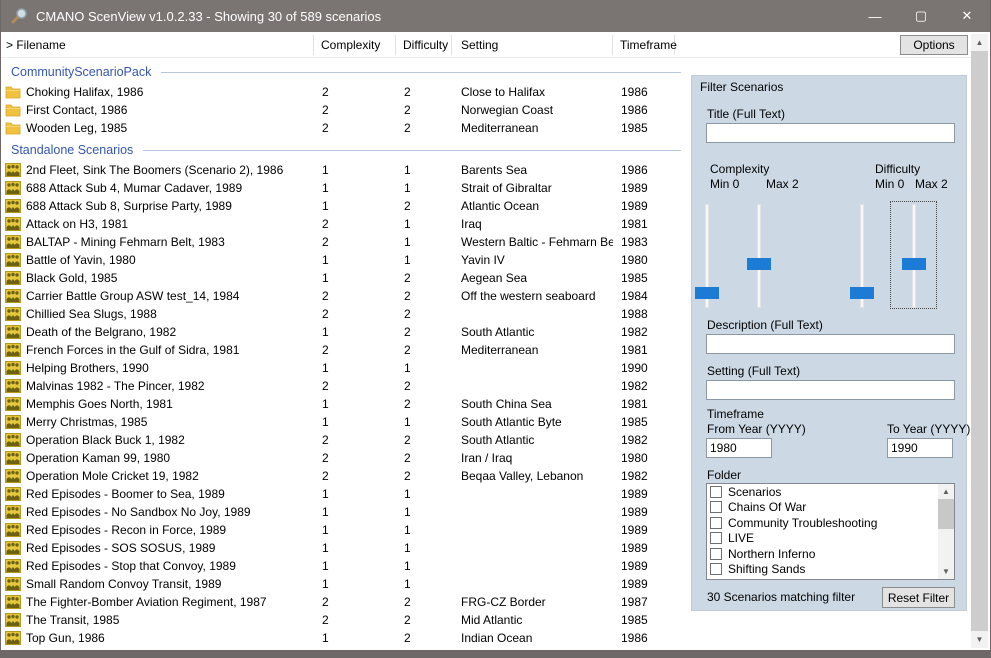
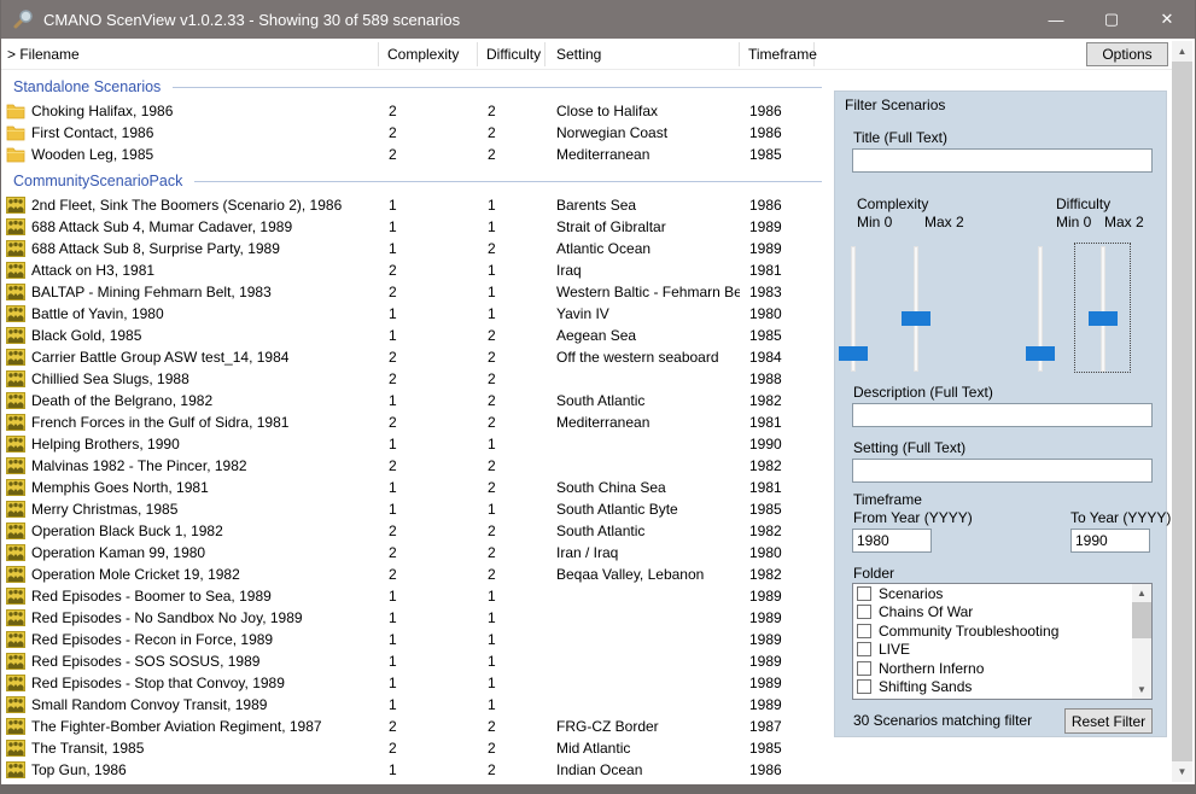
  CMANO ScenView v1.0.2.33 - Showing 30 of 589 scenarios
  —
  ▢
  ✕
  > Filename
  Complexity
  Difficulty
  Setting
  Timeframe
  Options
- CommunityScenarioPack
+ Standalone Scenarios
  Choking Halifax, 1986
  2
  2
  Close to Halifax
  1986
  First Contact, 1986
  2
  2
  Norwegian Coast
  1986
  Wooden Leg, 1985
  2
  2
  Mediterranean
  1985
- Standalone Scenarios
+ CommunityScenarioPack
  2nd Fleet, Sink The Boomers (Scenario 2), 1986
  1
  1
  Barents Sea
  1986
  688 Attack Sub 4, Mumar Cadaver, 1989
  1
  1
  Strait of Gibraltar
  1989
  688 Attack Sub 8, Surprise Party, 1989
  1
  2
  Atlantic Ocean
  1989
  Attack on H3, 1981
  2
  1
  Iraq
  1981
  BALTAP - Mining Fehmarn Belt, 1983
  2
  1
  Western Baltic - Fehmarn Be
  1983
  Battle of Yavin, 1980
  1
  1
  Yavin IV
  1980
  Black Gold, 1985
  1
  2
  Aegean Sea
  1985
  Carrier Battle Group ASW test_14, 1984
  2
  2
  Off the western seaboard
  1984
  Chillied Sea Slugs, 1988
  2
  2
  1988
  Death of the Belgrano, 1982
  1
  2
  South Atlantic
  1982
  French Forces in the Gulf of Sidra, 1981
  2
  2
  Mediterranean
  1981
  Helping Brothers, 1990
  1
  1
  1990
  Malvinas 1982 - The Pincer, 1982
  2
  2
  1982
  Memphis Goes North, 1981
  1
  2
  South China Sea
  1981
  Merry Christmas, 1985
  1
  1
  South Atlantic Byte
  1985
  Operation Black Buck 1, 1982
  2
  2
  South Atlantic
  1982
  Operation Kaman 99, 1980
  2
  2
  Iran / Iraq
  1980
  Operation Mole Cricket 19, 1982
  2
  2
  Beqaa Valley, Lebanon
  1982
  Red Episodes - Boomer to Sea, 1989
  1
  1
  1989
  Red Episodes - No Sandbox No Joy, 1989
  1
  1
  1989
  Red Episodes - Recon in Force, 1989
  1
  1
  1989
  Red Episodes - SOS SOSUS, 1989
  1
  1
  1989
  Red Episodes - Stop that Convoy, 1989
  1
  1
  1989
  Small Random Convoy Transit, 1989
  1
  1
  1989
  The Fighter-Bomber Aviation Regiment, 1987
  2
  2
  FRG-CZ Border
  1987
  The Transit, 1985
  2
  2
  Mid Atlantic
  1985
  Top Gun, 1986
  1
  2
  Indian Ocean
  1986
  Filter Scenarios
  Title (Full Text)
  Complexity
  Min 0
  Max 2
  Difficulty
  Min 0
  Max 2
  Description (Full Text)
  Setting (Full Text)
  Timeframe
  From Year (YYYY)
  To Year (YYYY)
  1980
  1990
  Folder
  Scenarios
  Chains Of War
  Community Troubleshooting
  LIVE
  Northern Inferno
  Shifting Sands
  ▲
  ▼
  30 Scenarios matching filter
  Reset Filter
  ▲
  ▼
